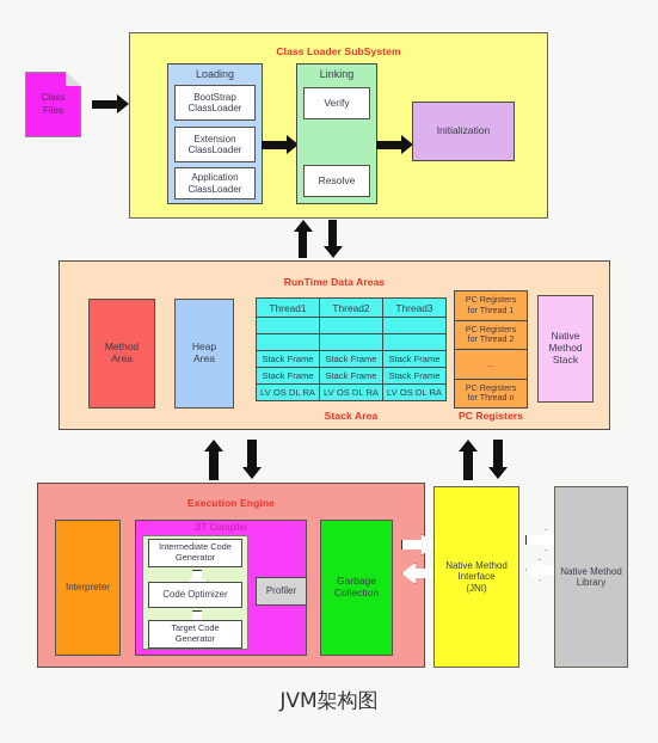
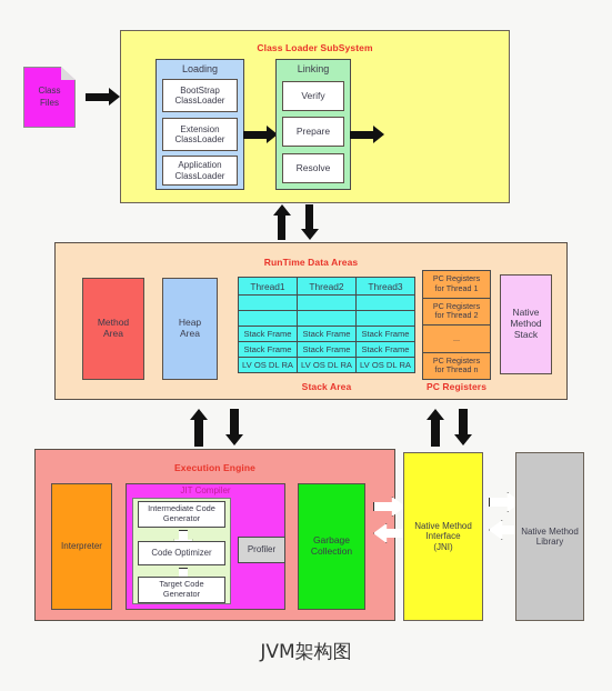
  Class
  Files
  Class Loader SubSystem
  Loading
  BootStrap
  ClassLoader
  Extension
  ClassLoader
  Application
  ClassLoader
  Linking
  Verify
+ Prepare
  Resolve
- Initialization
  RunTime Data Areas
  Method
  Area
  Heap
  Area
  Thread1	Thread2	Thread3
  Stack Frame	Stack Frame	Stack Frame
  Stack Frame	Stack Frame	Stack Frame
  LV OS DL RA	LV OS DL RA	LV OS DL RA
  Stack Area
  PC Registers
  for Thread 1
  PC Registers
  for Thread 2
  ...
  PC Registers
  for Thread n
  PC Registers
  Native
  Method
  Stack
  Execution Engine
  Interpreter
  JIT Compiler
  Intermediate Code
  Generator
  Code Optimizer
  Target Code
  Generator
  Profiler
  Garbage
  Collection
  Native Method
  Interface
  (JNI)
  Native Method
  Library
  JVM架构图
